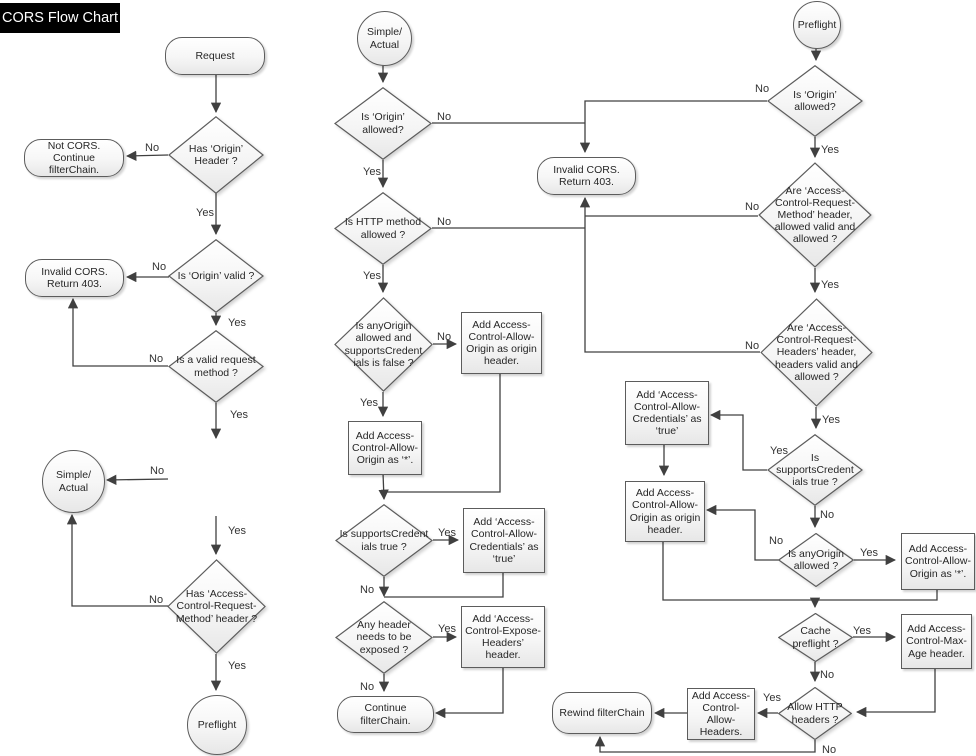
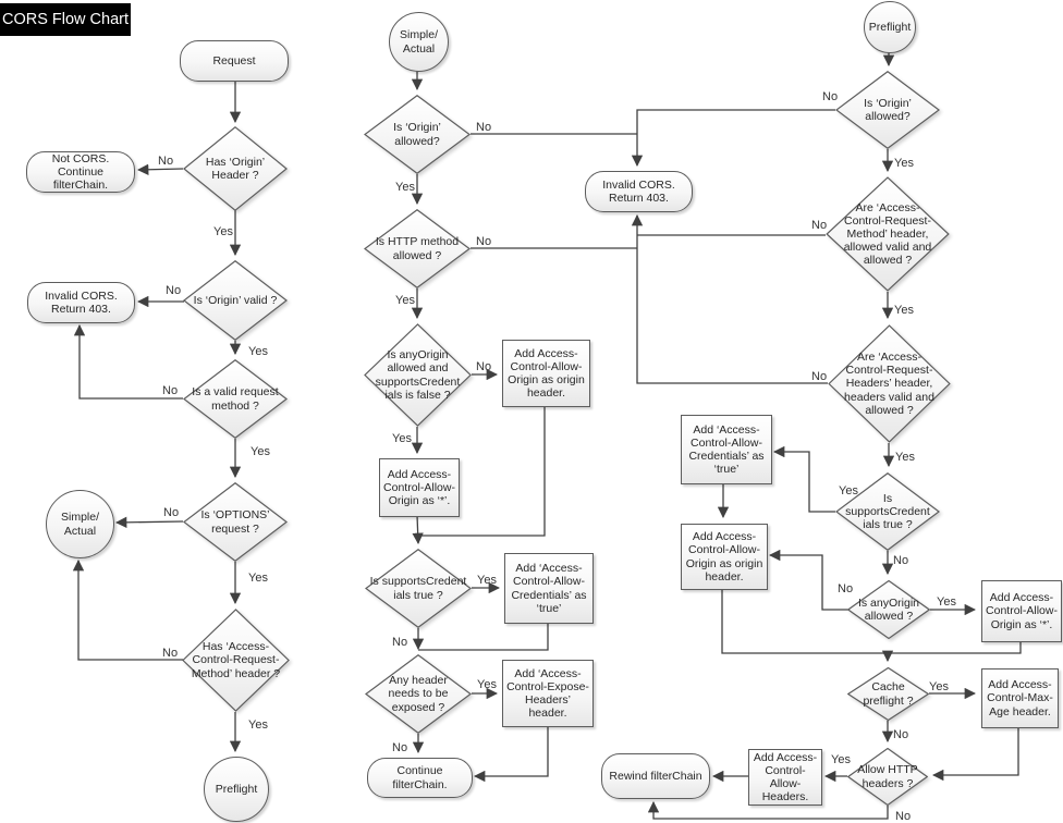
  CORS Flow Chart
  No
  Yes
  No
  Yes
  No
  Yes
  No
  Yes
  No
  Yes
  No
  Yes
  No
  Yes
  No
  Yes
  Yes
  No
  Yes
  No
  No
  Yes
  No
  Yes
  No
  Yes
  Yes
  No
  No
  Yes
  Yes
  No
  Yes
  No
  Request
  Has ‘Origin’ Header ?
  Not CORS. Continue filterChain.
  Invalid CORS. Return 403.
  Is ‘Origin’ valid ?
  Is a valid request method ?
  Simple/ Actual
+ Is ‘OPTIONS’ request ?
  Has ‘Access-Control-Request-Method’ header ?
  Preflight
  Simple/ Actual
  Is ‘Origin’ allowed?
  Invalid CORS. Return 403.
  Is HTTP method allowed ?
  Is anyOrigin allowed and supportsCredent ials is false ?
  Add Access-Control-Allow-Origin as origin header.
  Add Access-Control-Allow-Origin as ‘*’.
  Is supportsCredent ials true ?
  Add ‘Access-Control-Allow-Credentials’ as ‘true’
  Any header needs to be exposed ?
  Add ‘Access-Control-Expose-Headers’ header.
  Continue filterChain.
  Preflight
  Is ‘Origin’ allowed?
  Are ‘Access-Control-Request-Method’ header, allowed valid and allowed ?
  Are ‘Access-Control-Request-Headers’ header, headers valid and allowed ?
  Is supportsCredent ials true ?
  Add ‘Access-Control-Allow-Credentials’ as ‘true’
  Add Access-Control-Allow-Origin as origin header.
  Is anyOrigin allowed ?
  Add Access-Control-Allow-Origin as ‘*’.
  Cache preflight ?
  Add Access-Control-Max-Age header.
  Allow HTTP headers ?
  Add Access-Control-Allow-Headers.
  Rewind filterChain
